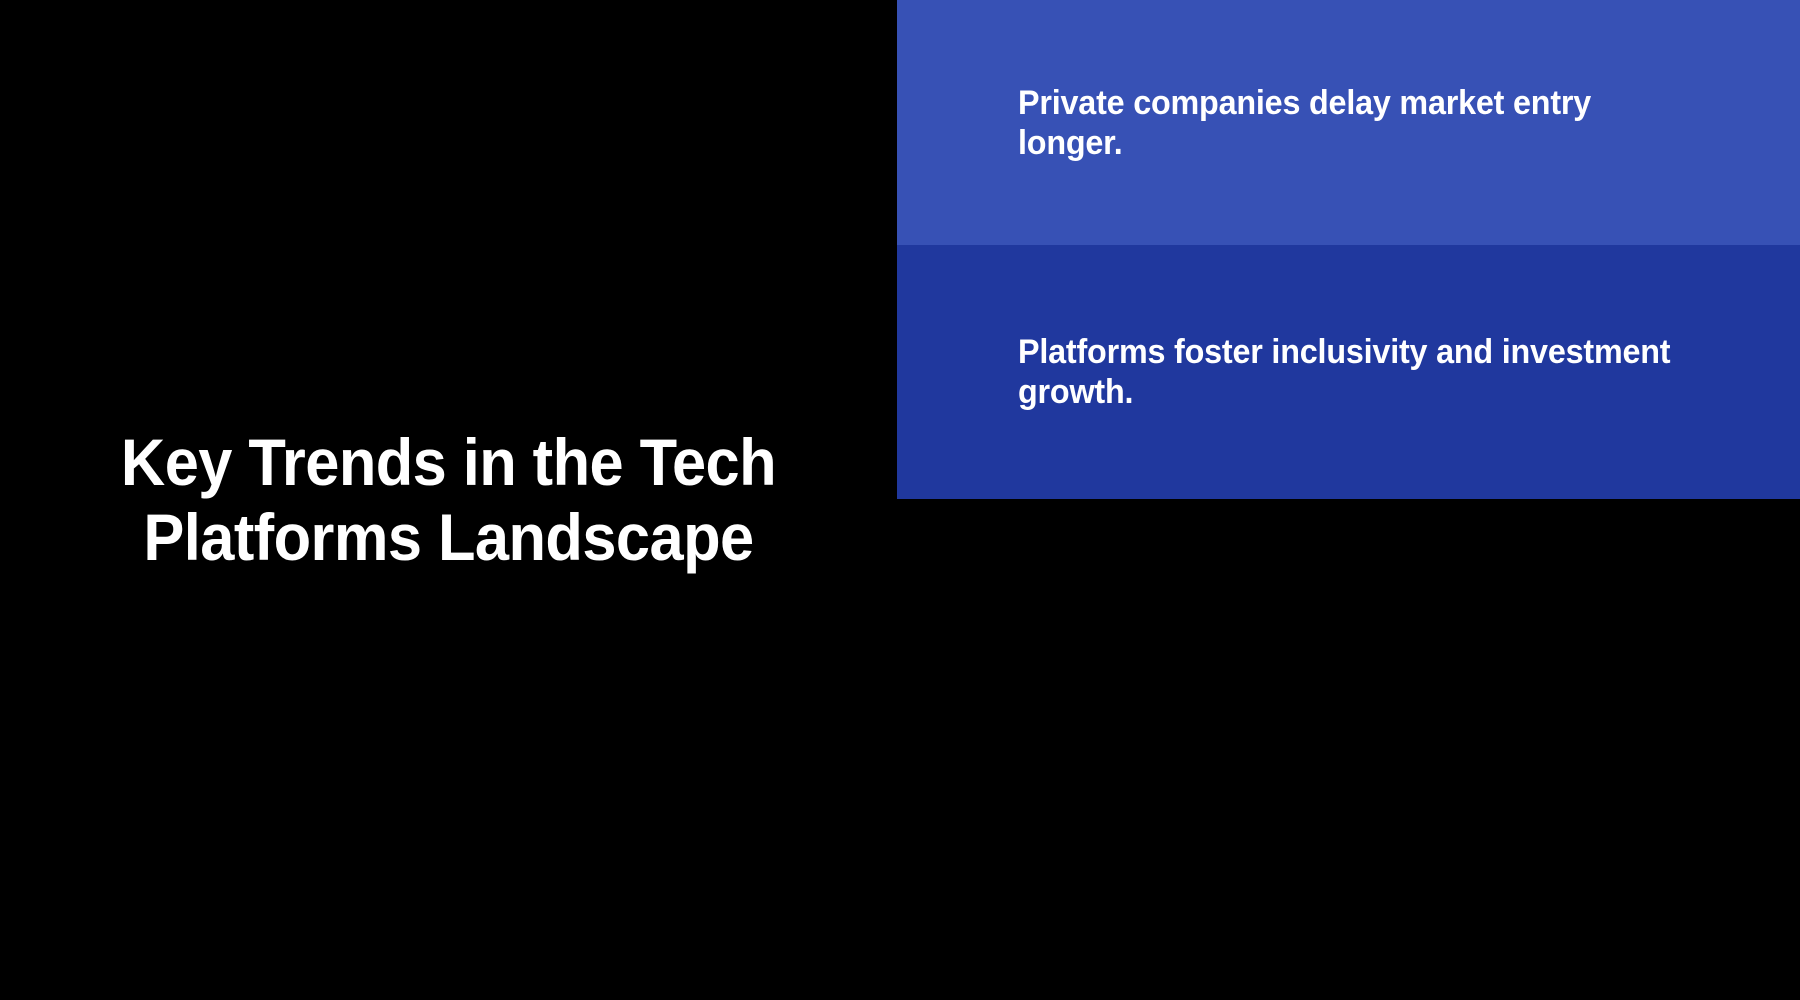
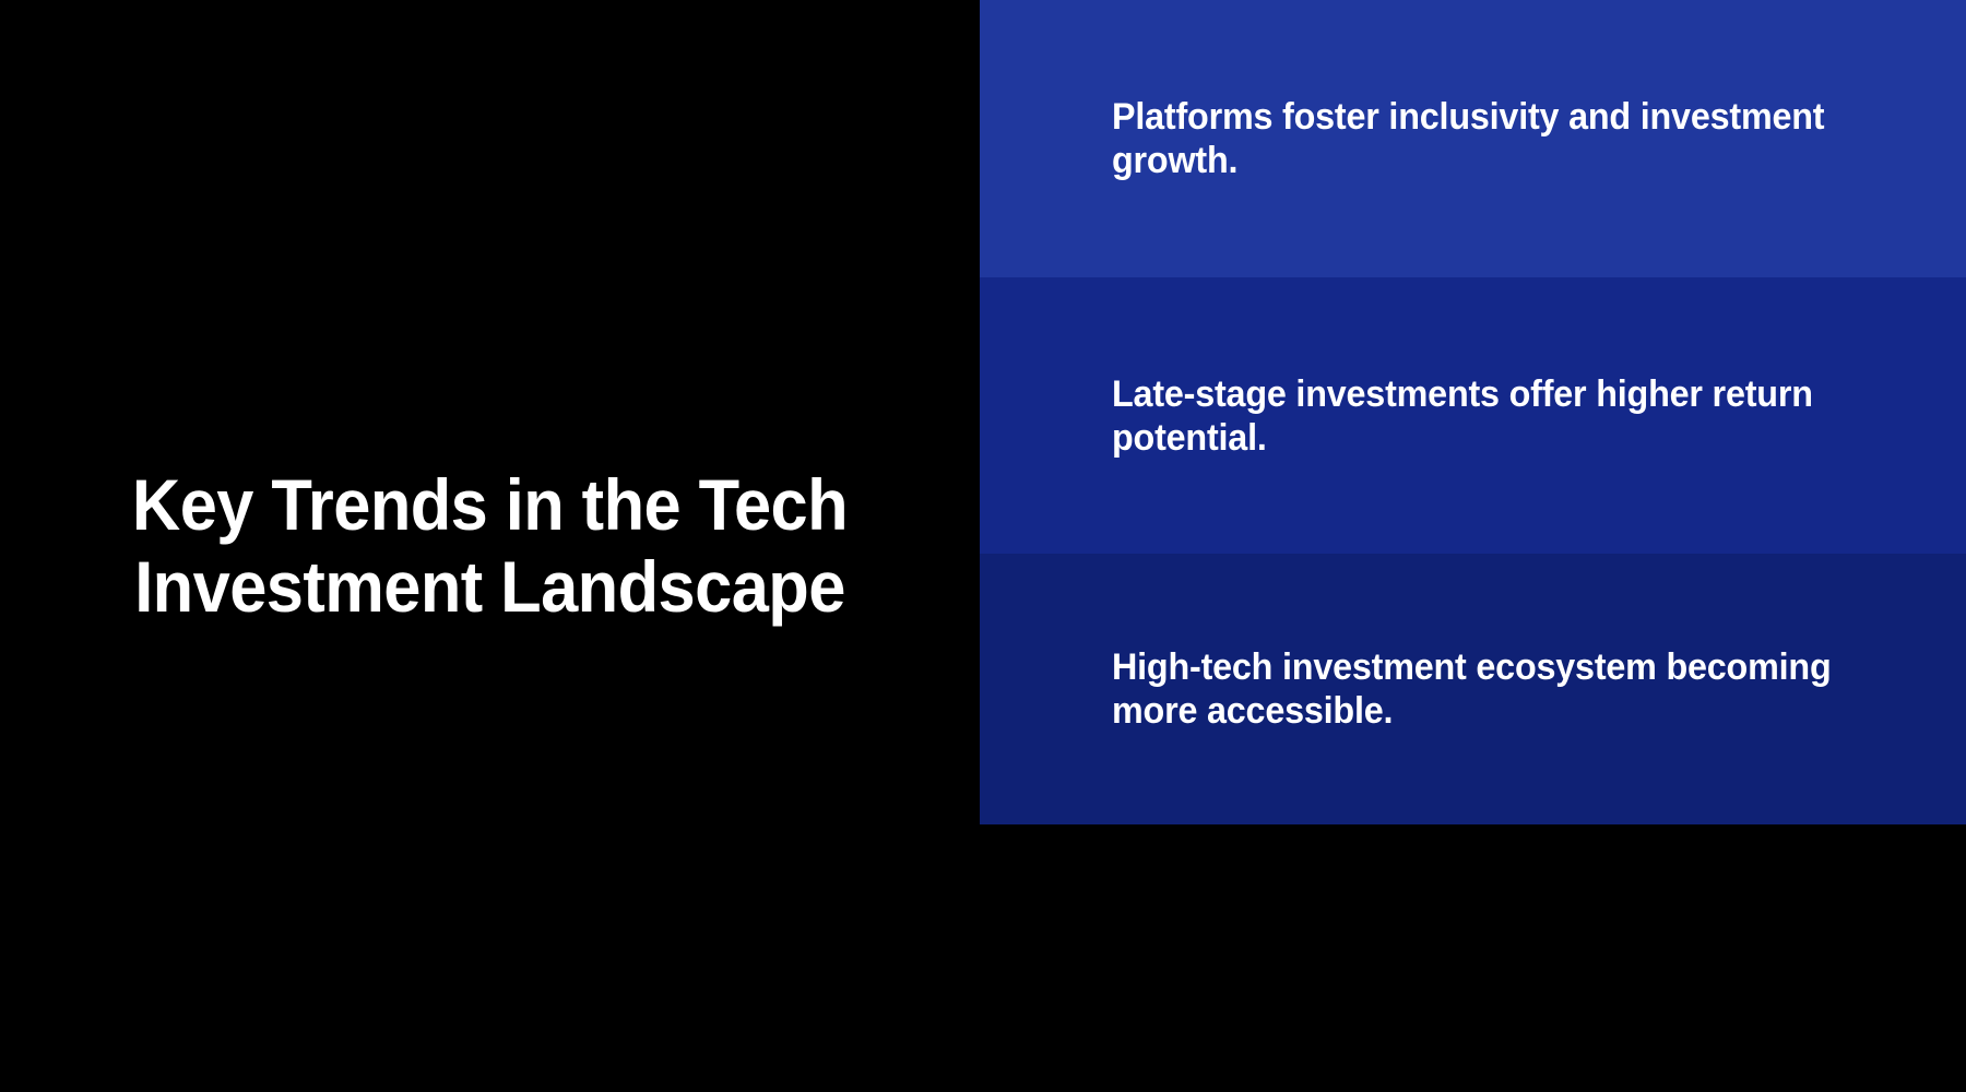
- Key Trends in the Tech Platforms Landscape
+ Key Trends in the Tech Investment Landscape
- Private companies delay market entry longer.
  Platforms foster inclusivity and investment growth.
+ Late-stage investments offer higher return potential.
+ High-tech investment ecosystem becoming more accessible.
